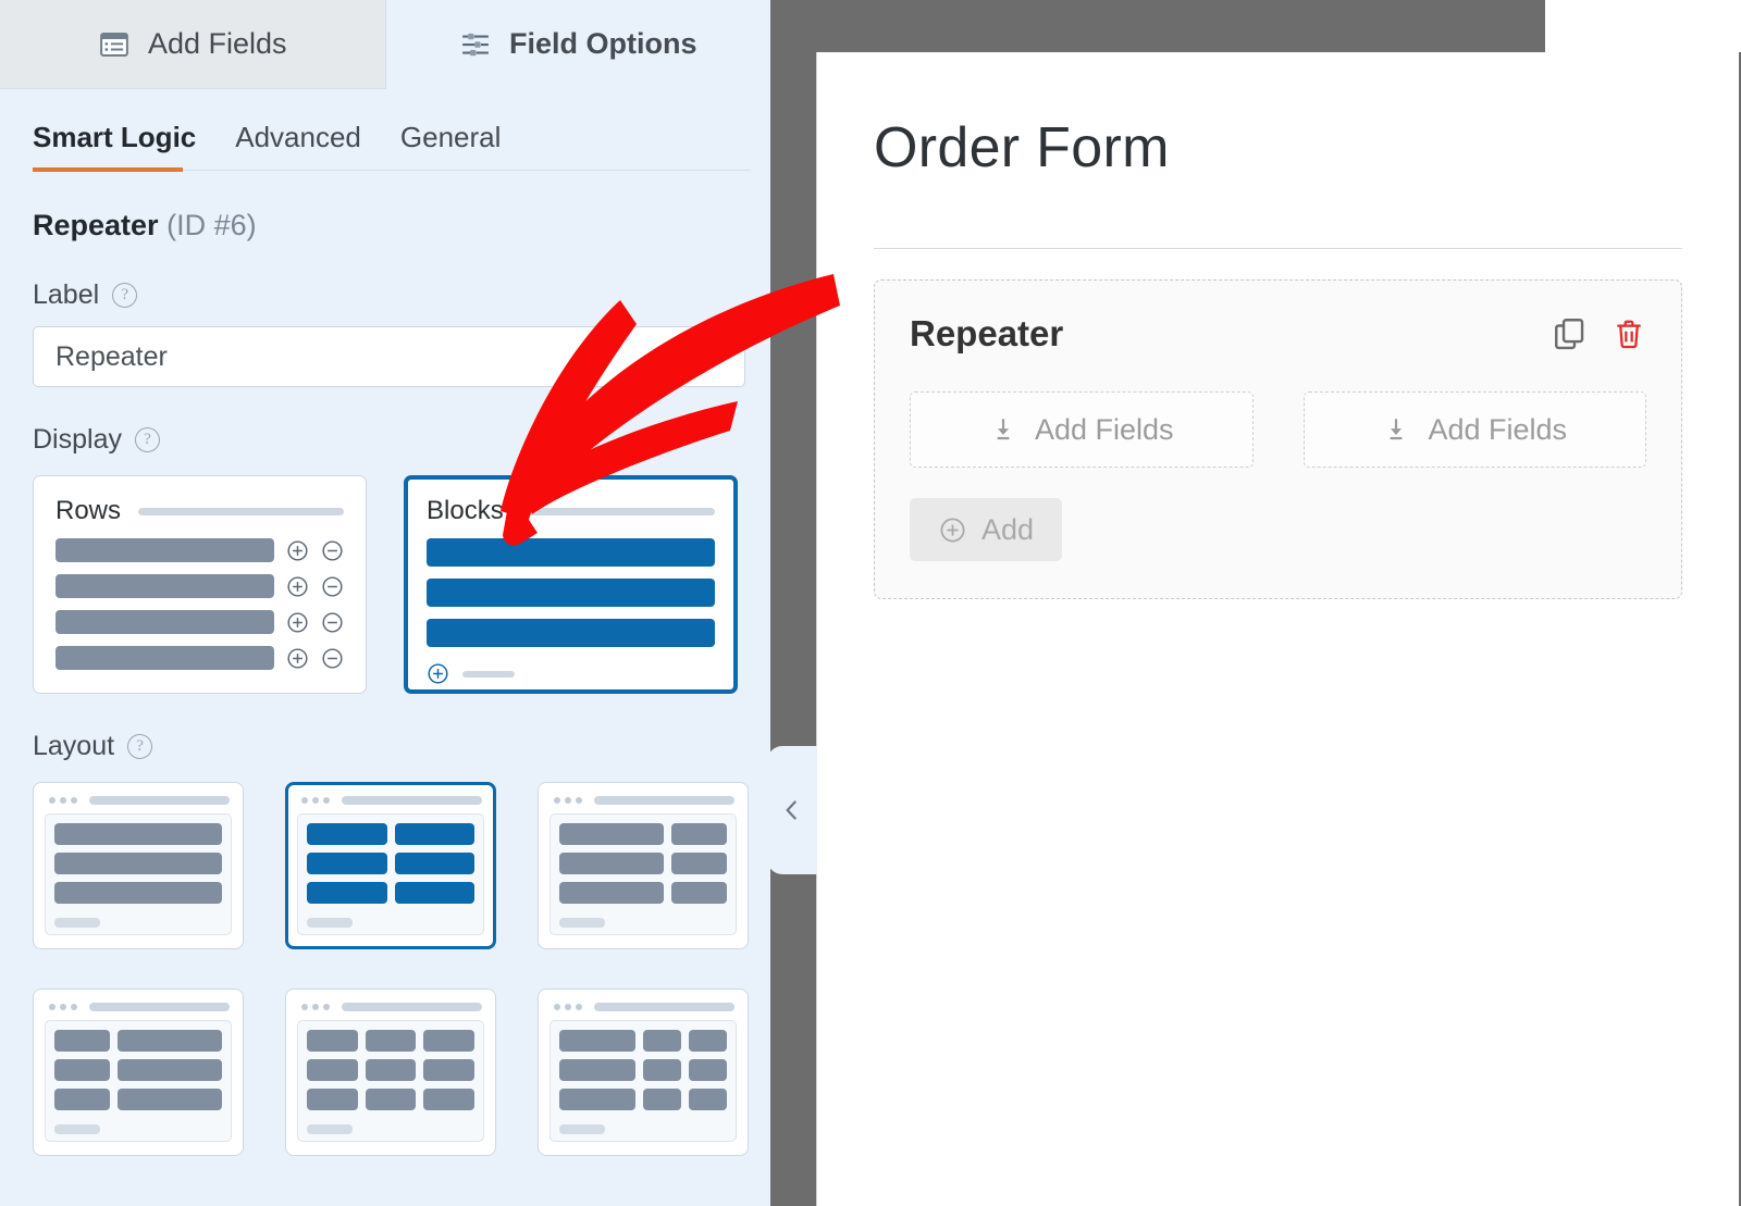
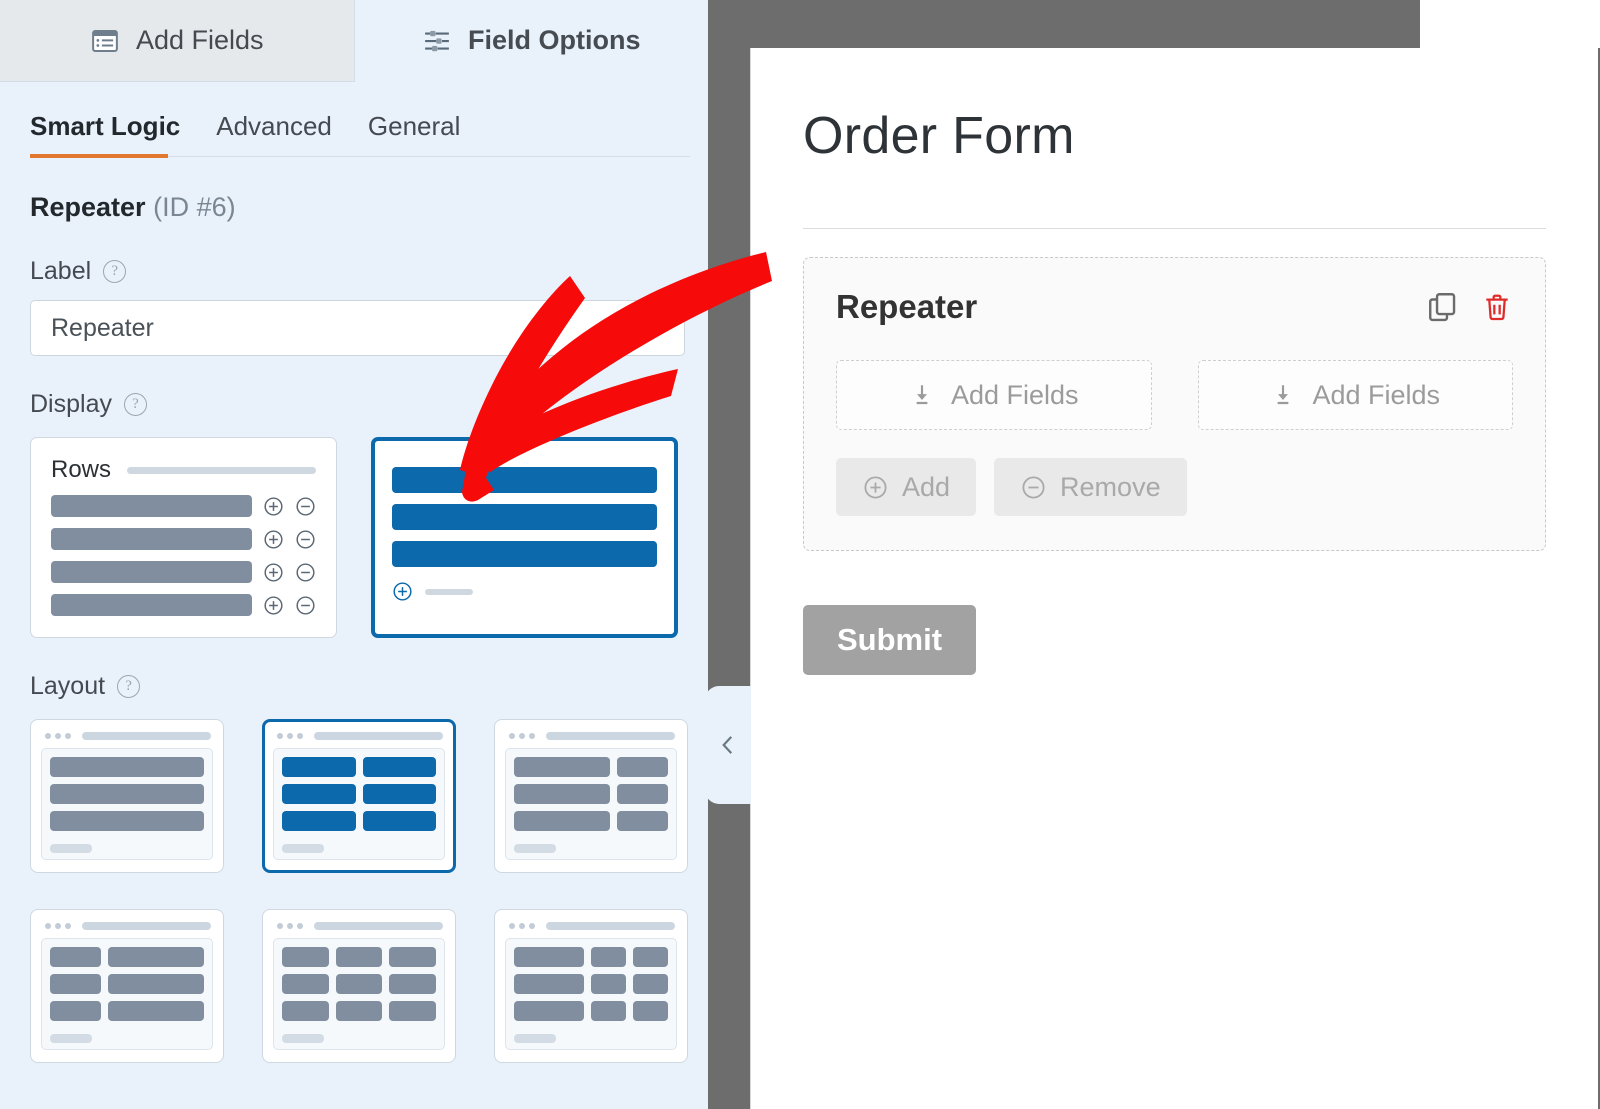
  Order Form
  Repeater
  Add Fields
  Add Fields
  Add
+ Remove
+ Submit
  Add Fields
  Field Options
  Smart Logic
  Advanced
  General
  Repeater (ID #6)
  Label
  ?
  Repeater
  Display
  ?
  Rows
- Blocks
  Layout
  ?
